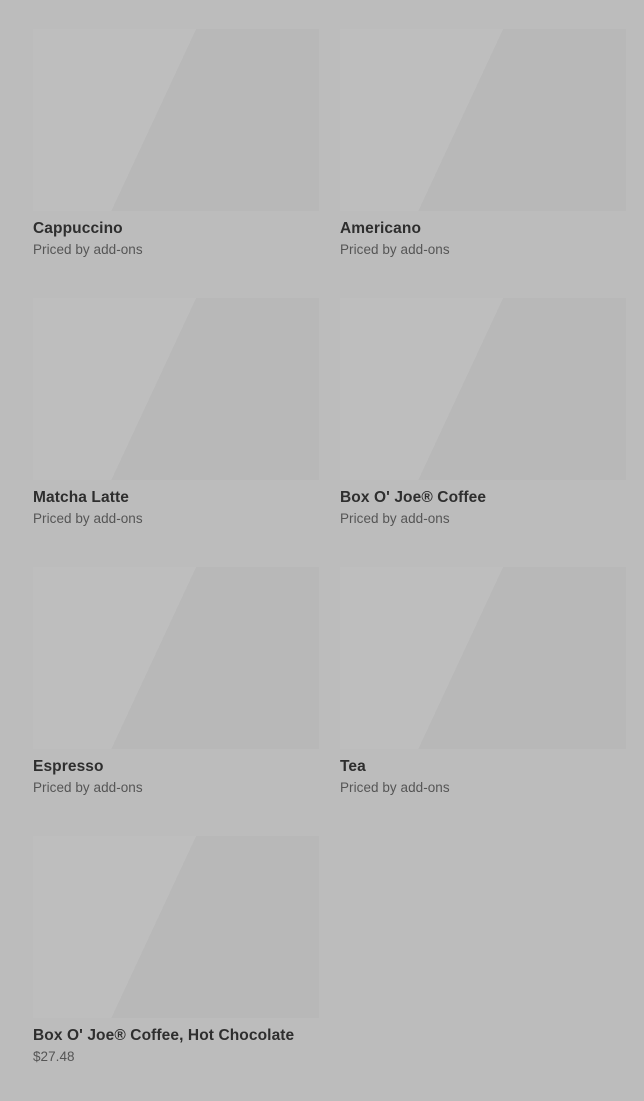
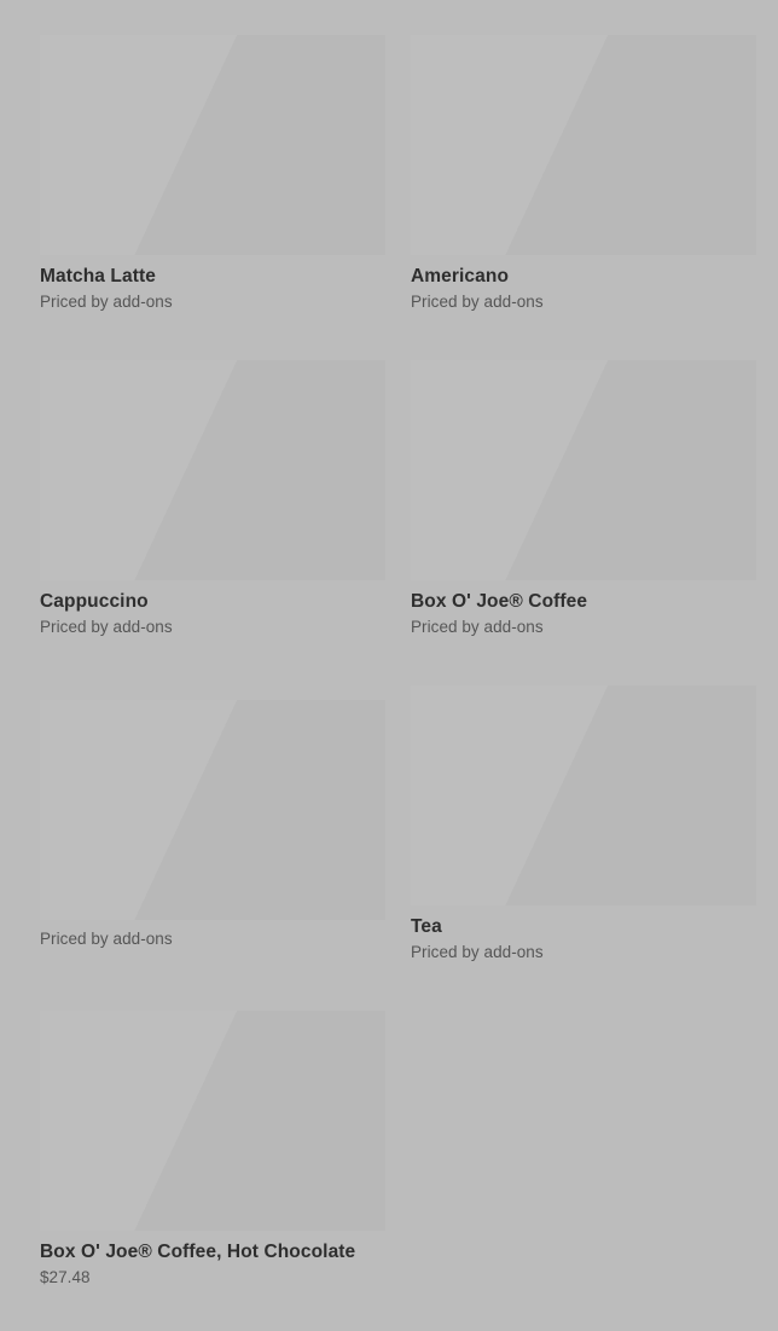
- Cappuccino
+ Matcha Latte
  Priced by add-ons
  Americano
  Priced by add-ons
- Matcha Latte
+ Cappuccino
  Priced by add-ons
  Box O' Joe® Coffee
  Priced by add-ons
- Espresso
  Priced by add-ons
  Tea
  Priced by add-ons
  Box O' Joe® Coffee, Hot Chocolate
  $27.48
